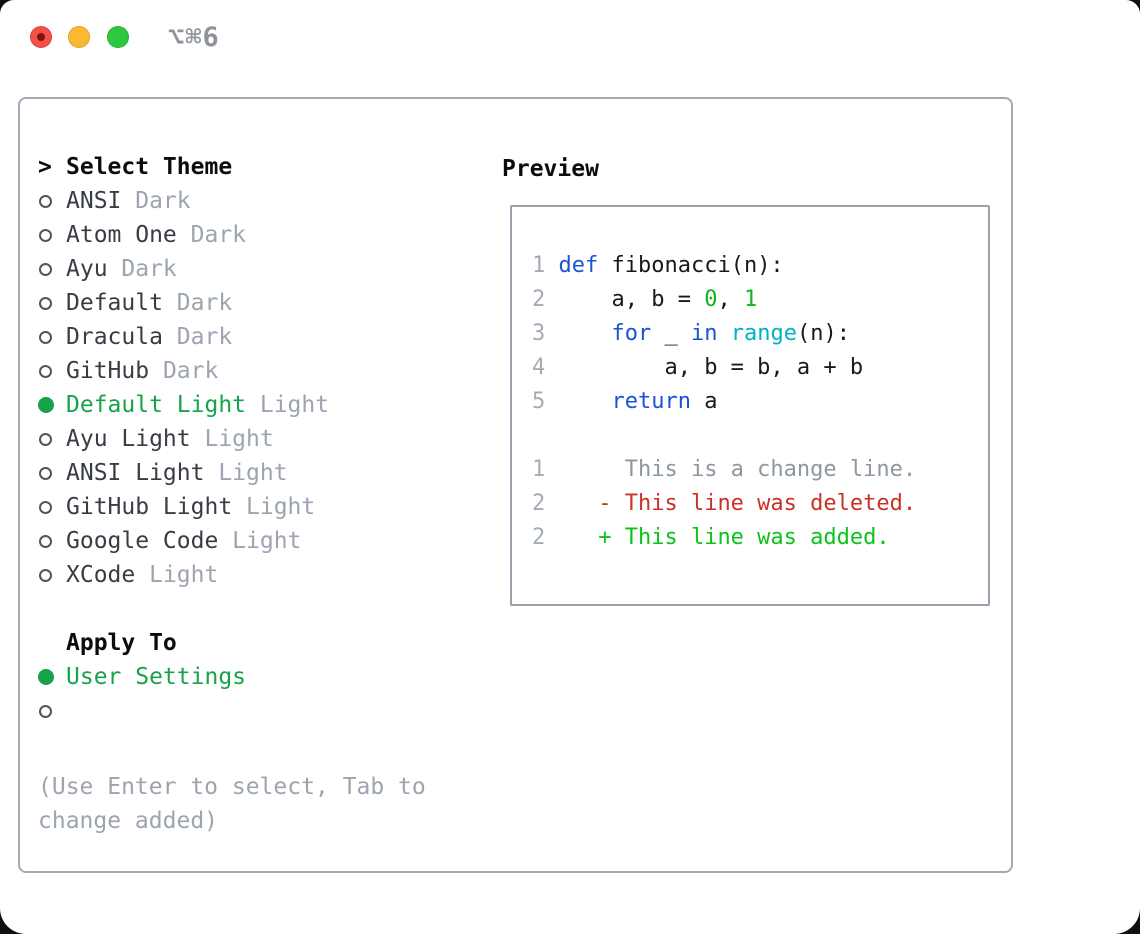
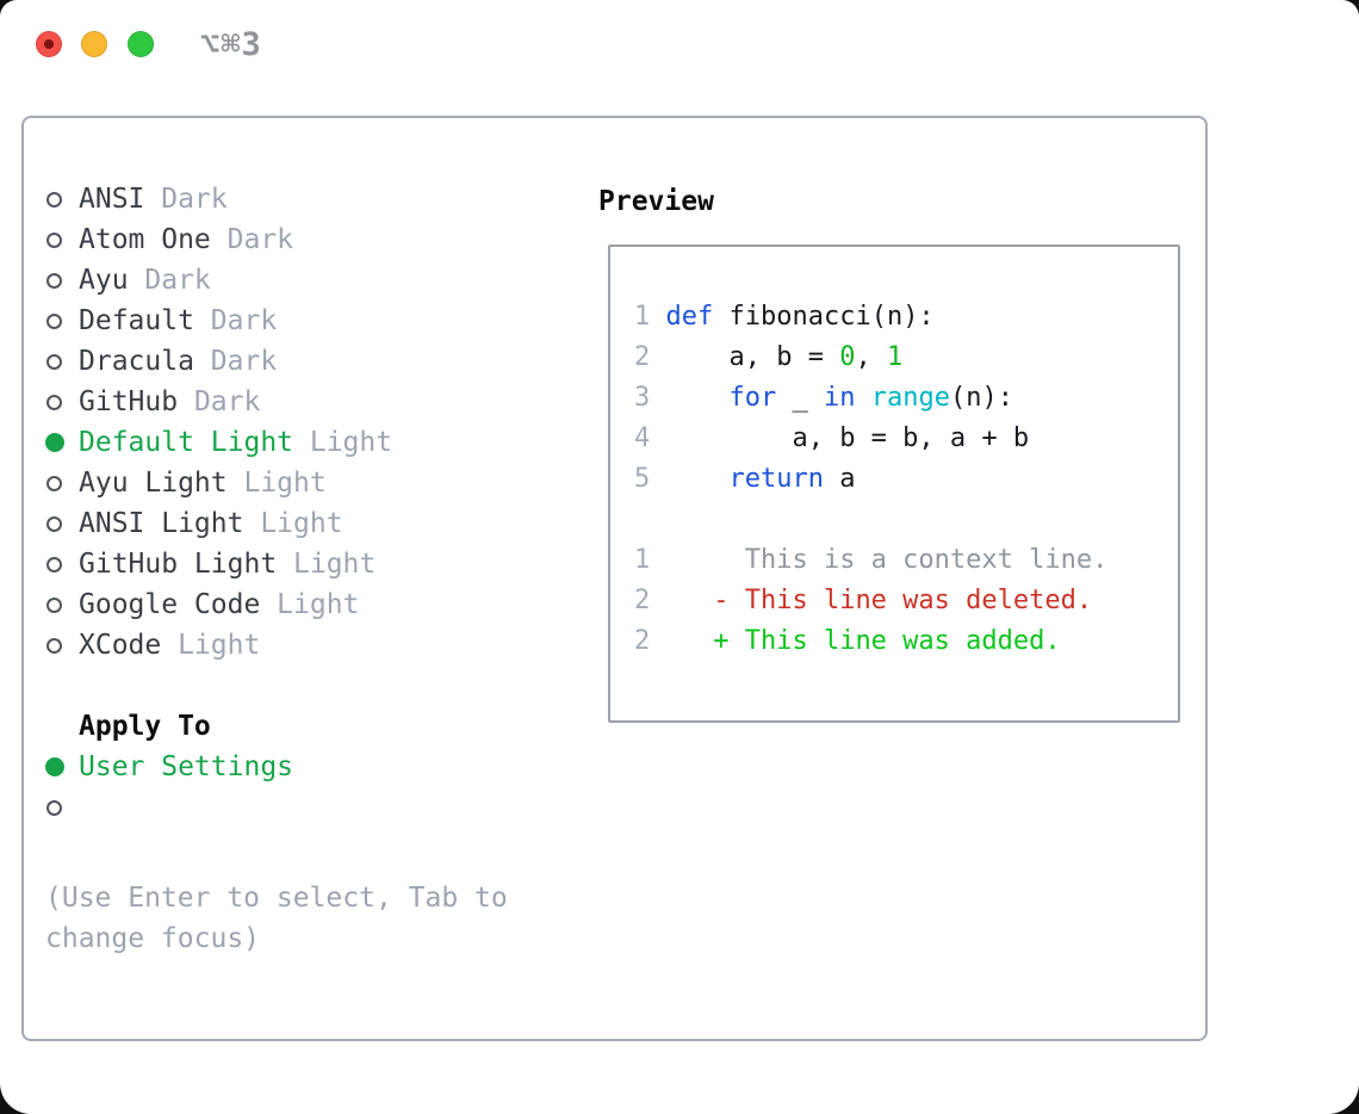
- ⌥⌘6
+ ⌥⌘3
- >
- Select Theme
  ANSI
  Dark
  Atom One
  Dark
  Ayu
  Dark
  Default
  Dark
  Dracula
  Dark
  GitHub
  Dark
  Default Light
  Light
  Ayu Light
  Light
  ANSI Light
  Light
  GitHub Light
  Light
  Google Code
  Light
  XCode
  Light
  Apply To
  User Settings
- (Use Enter to select, Tab to change added)
+ (Use Enter to select, Tab to change focus)
  Preview
- 1 def fibonacci(n): 2 a, b = 0, 1 3 for _ in range(n): 4 a, b = b, a + b 5 return a 1 This is a change line. 2 - This line was deleted. 2 + This line was added.
+ 1 def fibonacci(n): 2 a, b = 0, 1 3 for _ in range(n): 4 a, b = b, a + b 5 return a 1 This is a context line. 2 - This line was deleted. 2 + This line was added.
